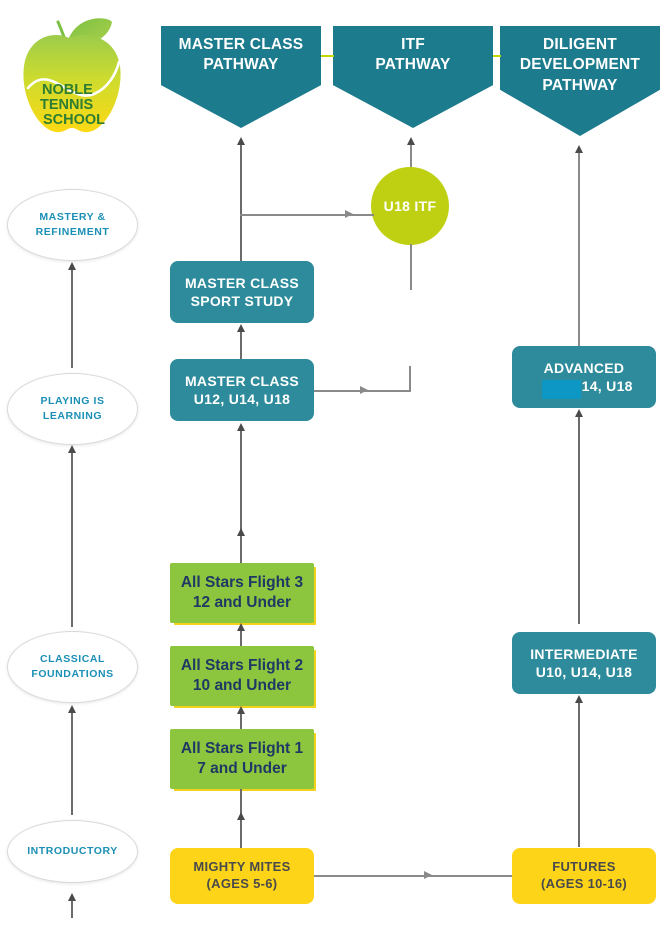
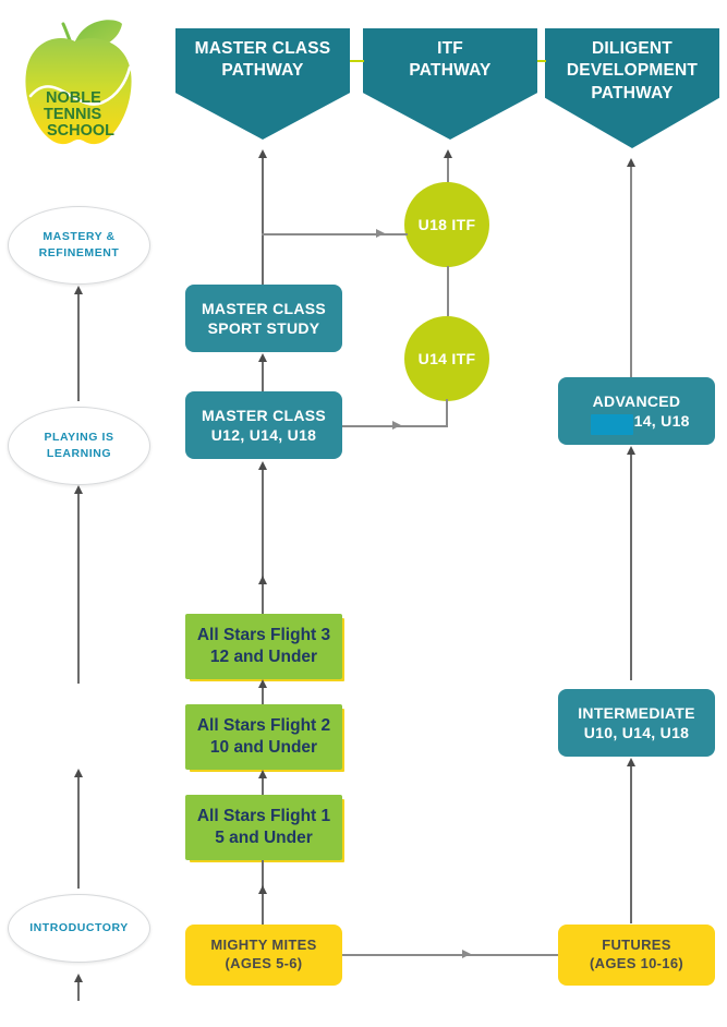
  NOBLE
  TENNIS
  SCHOOL
  MASTER CLASS
  PATHWAY
  ITF
  PATHWAY
  DILIGENT
  DEVELOPMENT
  PATHWAY
  MASTERY &
  REFINEMENT
  PLAYING IS
  LEARNING
- CLASSICAL
- FOUNDATIONS
  INTRODUCTORY
  MASTER CLASS
  SPORT STUDY
  MASTER CLASS
  U12, U14, U18
  All Stars Flight 3
  12 and Under
  All Stars Flight 2
  10 and Under
  All Stars Flight 1
- 7 and Under
+ 5 and Under
  MIGHTY MITES
  (AGES 5-6)
  U18 ITF
+ U14 ITF
  ADVANCED
  14, U18
  INTERMEDIATE
  U10, U14, U18
  FUTURES
  (AGES 10-16)
